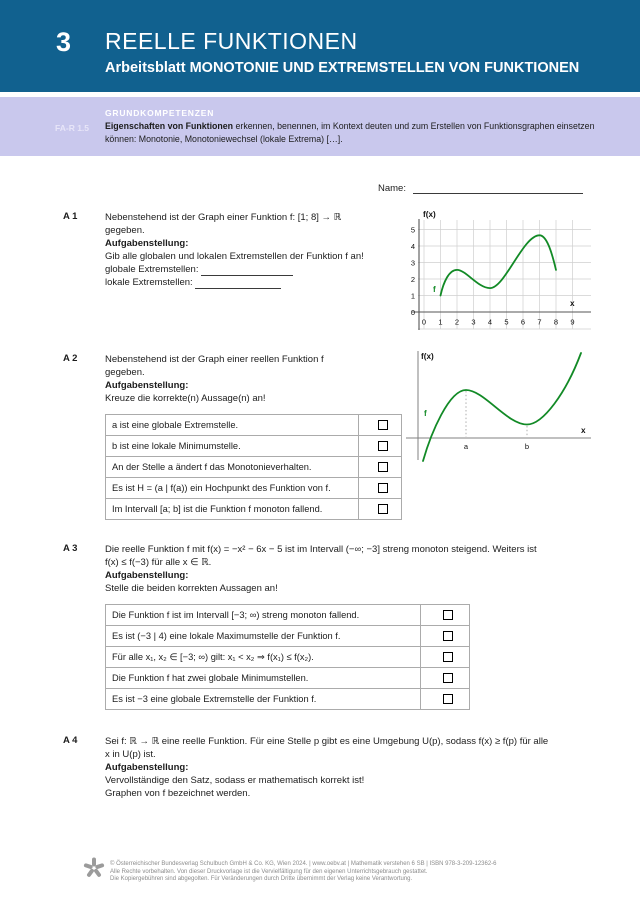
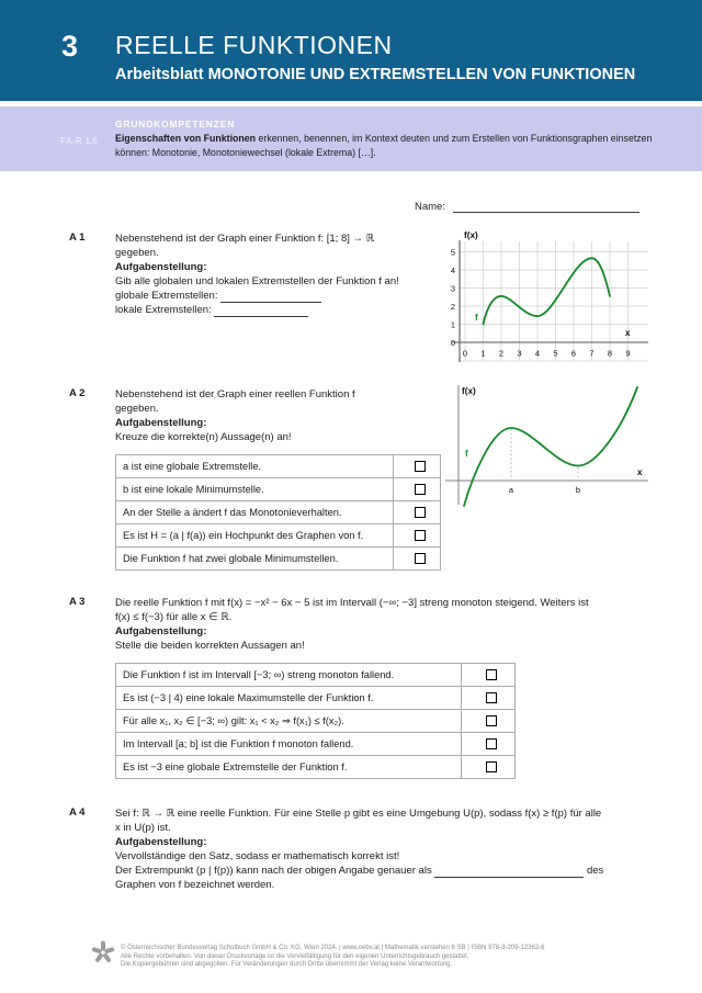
  3
  REELLE FUNKTIONEN
  Arbeitsblatt MONOTONIE UND EXTREMSTELLEN VON FUNKTIONEN
  FA-R 1.5
  GRUNDKOMPETENZEN
  Eigenschaften von Funktionen erkennen, benennen, im Kontext deuten und zum Erstellen von Funktionsgraphen einsetzen
  können: Monotonie, Monotoniewechsel (lokale Extrema) […].
  Name:
  A 1
  Nebenstehend ist der Graph einer Funktion f: [1; 8] → ℝ
  gegeben.
  Aufgabenstellung:
  Gib alle globalen und lokalen Extremstellen der Funktion f an!
  globale Extremstellen:
  lokale Extremstellen:
  5
  4
  3
  2
  1
  0
  0
  1
  2
  3
  4
  5
  6
  7
  8
  9
  f(x)
  x
  f
  A 2
  Nebenstehend ist der Graph einer reellen Funktion f
  gegeben.
  Aufgabenstellung:
  Kreuze die korrekte(n) Aussage(n) an!
  a ist eine globale Extremstelle.
  b ist eine lokale Minimumstelle.
  An der Stelle a ändert f das Monotonieverhalten.
- Es ist H = (a | f(a)) ein Hochpunkt des Funktion von f.
+ Es ist H = (a | f(a)) ein Hochpunkt des Graphen von f.
- Im Intervall [a; b] ist die Funktion f monoton fallend.
+ Die Funktion f hat zwei globale Minimumstellen.
  f(x)
  x
  f
  a
  b
  A 3
  Die reelle Funktion f mit f(x) = −x² − 6x − 5 ist im Intervall (−∞; −3] streng monoton steigend. Weiters ist
  f(x) ≤ f(−3) für alle x ∈ ℝ.
  Aufgabenstellung:
  Stelle die beiden korrekten Aussagen an!
  Die Funktion f ist im Intervall [−3; ∞) streng monoton fallend.
  Es ist (−3 | 4) eine lokale Maximumstelle der Funktion f.
  Für alle x₁, x₂ ∈ [−3; ∞) gilt: x₁ < x₂ ⇒ f(x₁) ≤ f(x₂).
- Die Funktion f hat zwei globale Minimumstellen.
+ Im Intervall [a; b] ist die Funktion f monoton fallend.
  Es ist −3 eine globale Extremstelle der Funktion f.
  A 4
  Sei f: ℝ → ℝ eine reelle Funktion. Für eine Stelle p gibt es eine Umgebung U(p), sodass f(x) ≥ f(p) für alle
  x in U(p) ist.
  Aufgabenstellung:
  Vervollständige den Satz, sodass er mathematisch korrekt ist!
+ Der Extrempunkt (p | f(p)) kann nach der obigen Angabe genauer als des
  Graphen von f bezeichnet werden.
